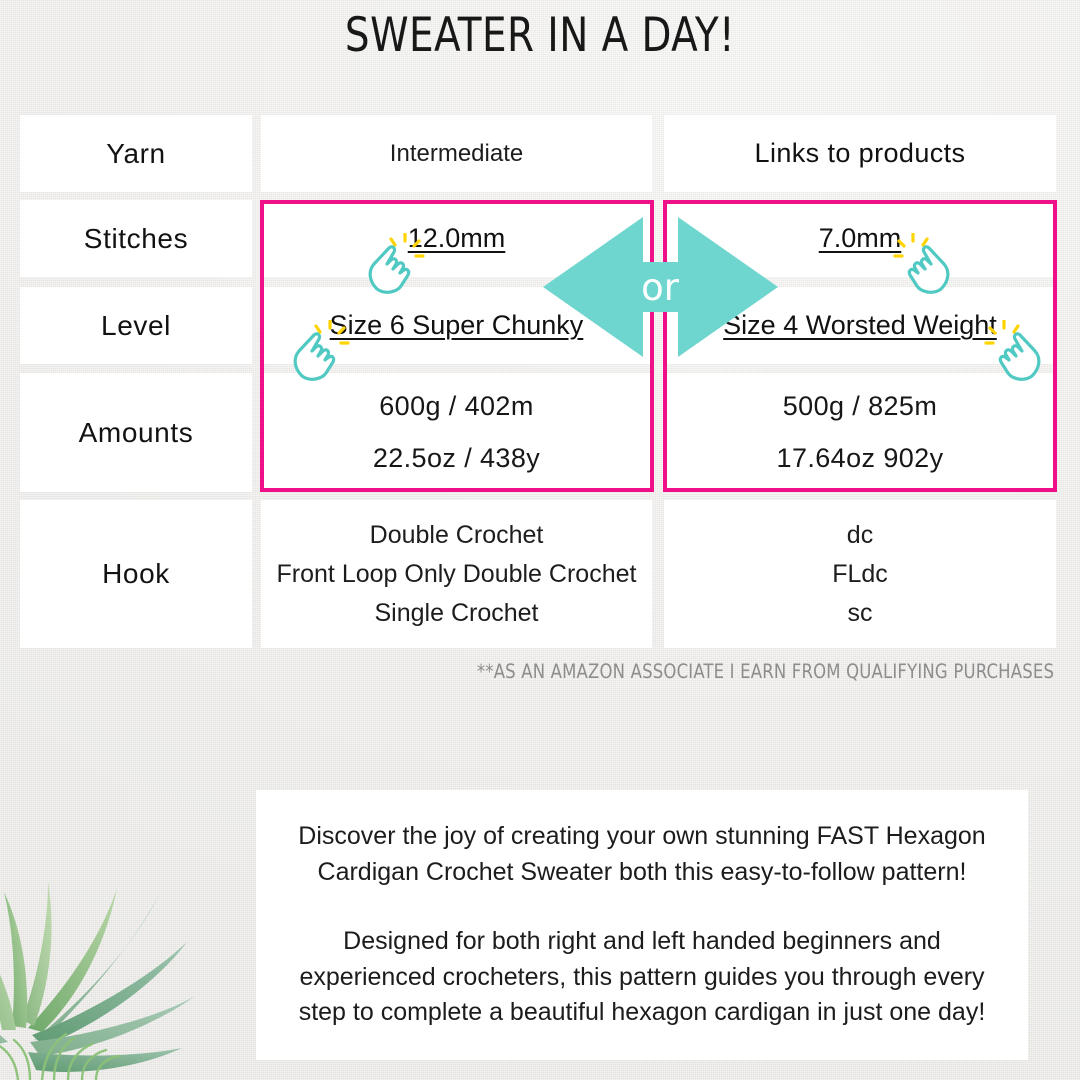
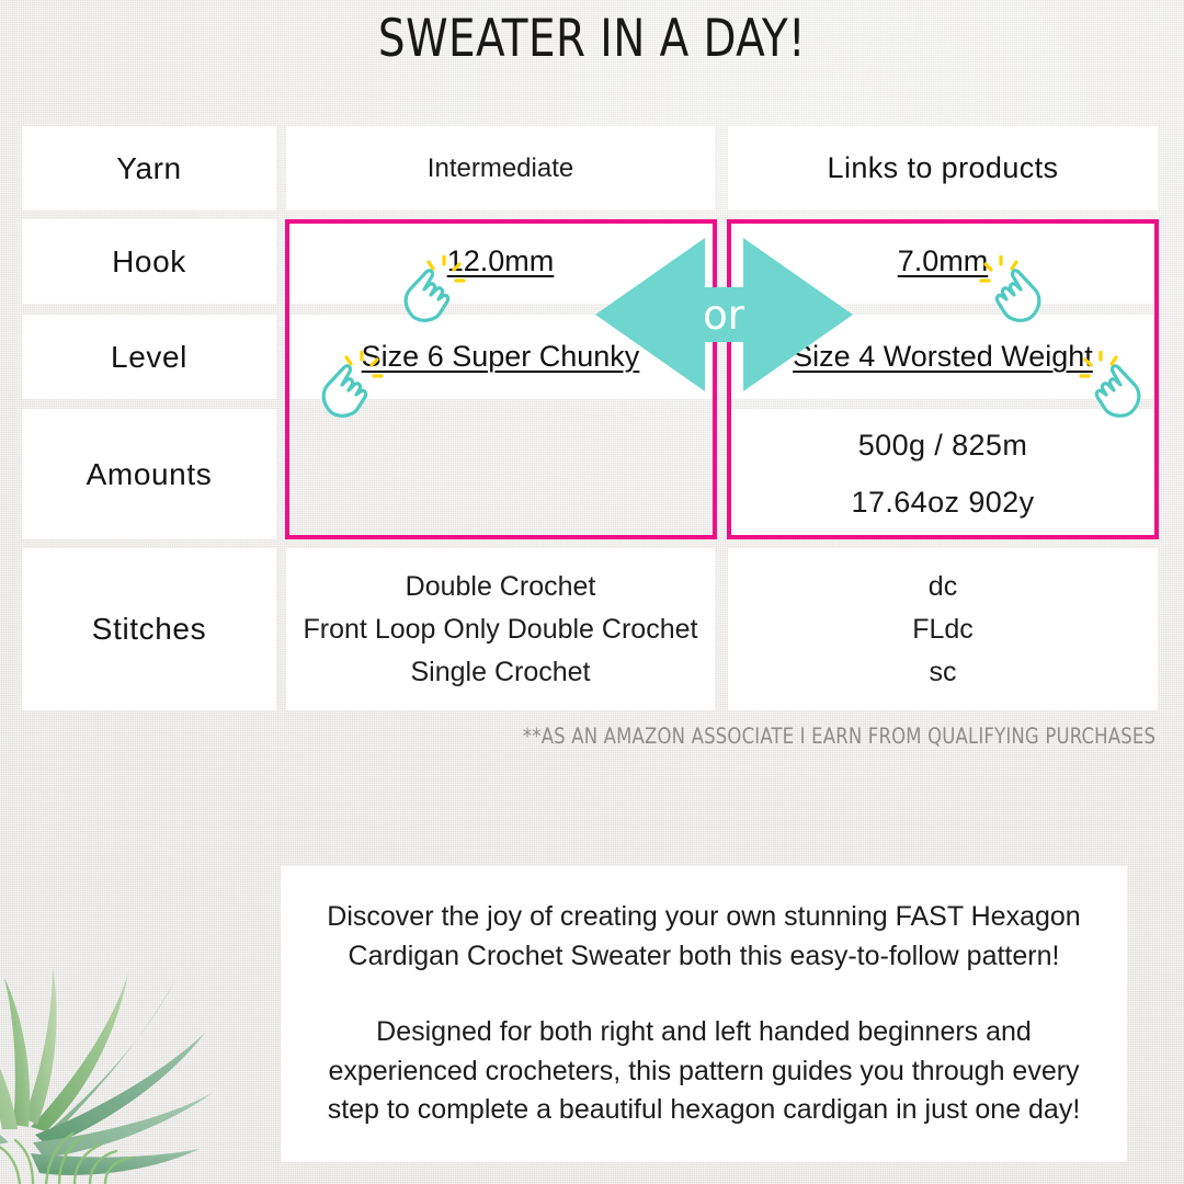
  SWEATER IN A DAY!
  Yarn
- Stitches
+ Hook
  Level
  Amounts
- Hook
+ Stitches
  Intermediate
  12.0mm
  Size 6 Super Chunky
- 600g / 402m
- 22.5oz / 438y
  Double Crochet
  Front Loop Only Double Crochet
  Single Crochet
  Links to products
  7.0mm
  Size 4 Worsted Weight
  500g / 825m
  17.64oz 902y
  dc
  FLdc
  sc
  or
  **AS AN AMAZON ASSOCIATE I EARN FROM QUALIFYING PURCHASES
  Discover the joy of creating your own stunning FAST Hexagon Cardigan Crochet Sweater both this easy-to-follow pattern!
  Designed for both right and left handed beginners and experienced crocheters, this pattern guides you through every step to complete a beautiful hexagon cardigan in just one day!
